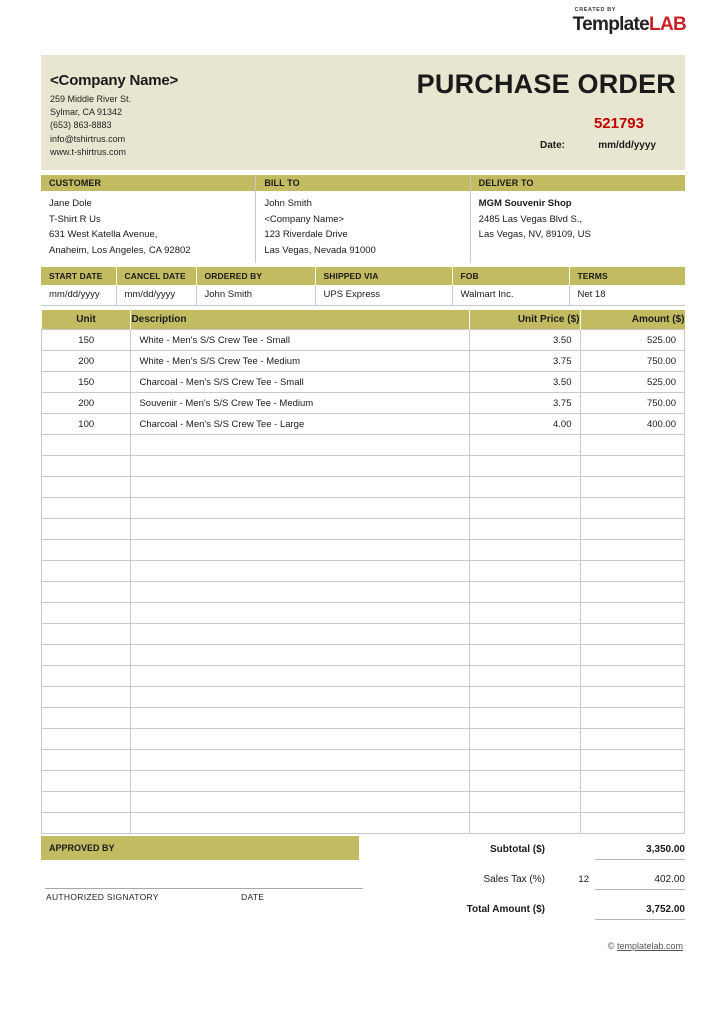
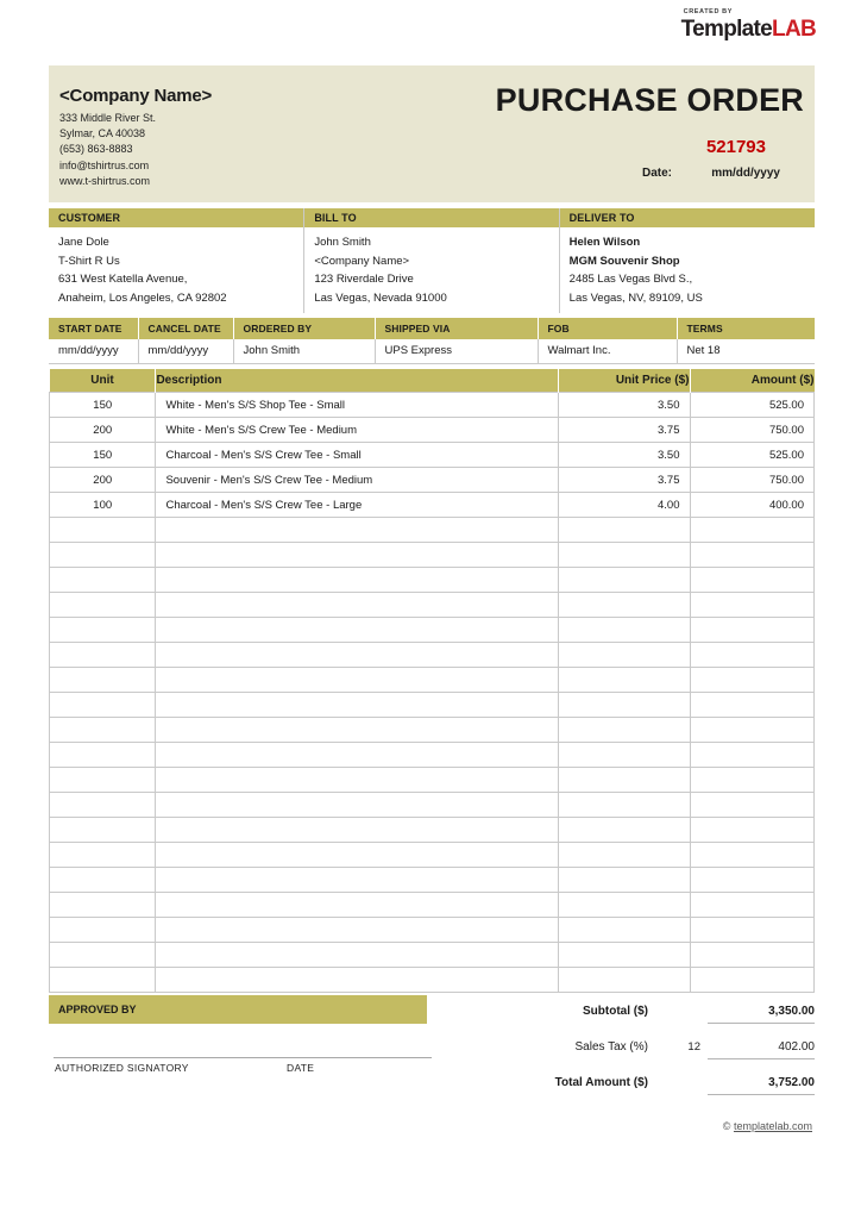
  TemplateLAB
  <Company Name>
- 259 Middle River St.
+ 333 Middle River St.
- Sylmar, CA 91342
+ Sylmar, CA 40038
  (653) 863-8883
  info@tshirtrus.com
  www.t-shirtrus.com
  PURCHASE ORDER
  521793
  Date:
  mm/dd/yyyy
  CUSTOMER
  Jane Dole
  T-Shirt R Us
  631 West Katella Avenue,
  Anaheim, Los Angeles, CA 92802
  BILL TO
  John Smith
  <Company Name>
  123 Riverdale Drive
  Las Vegas, Nevada 91000
  DELIVER TO
+ Helen Wilson
  MGM Souvenir Shop
  2485 Las Vegas Blvd S.,
  Las Vegas, NV, 89109, US
  START DATE	CANCEL DATE	ORDERED BY	SHIPPED VIA	FOB	TERMS
  mm/dd/yyyy	mm/dd/yyyy	John Smith	UPS Express	Walmart Inc.	Net 18
  Unit	Description	Unit Price ($)	Amount ($)
- 150	White - Men's S/S Crew Tee - Small	3.50	525.00
+ 150	White - Men's S/S Shop Tee - Small	3.50	525.00
  200	White - Men's S/S Crew Tee - Medium	3.75	750.00
  150	Charcoal - Men's S/S Crew Tee - Small	3.50	525.00
  200	Souvenir - Men's S/S Crew Tee - Medium	3.75	750.00
  100	Charcoal - Men's S/S Crew Tee - Large	4.00	400.00
  APPROVED BY
  AUTHORIZED SIGNATORY
  DATE
  Subtotal ($)
  3,350.00
  Sales Tax (%)
  12
  402.00
  Total Amount ($)
  3,752.00
  © templatelab.com
